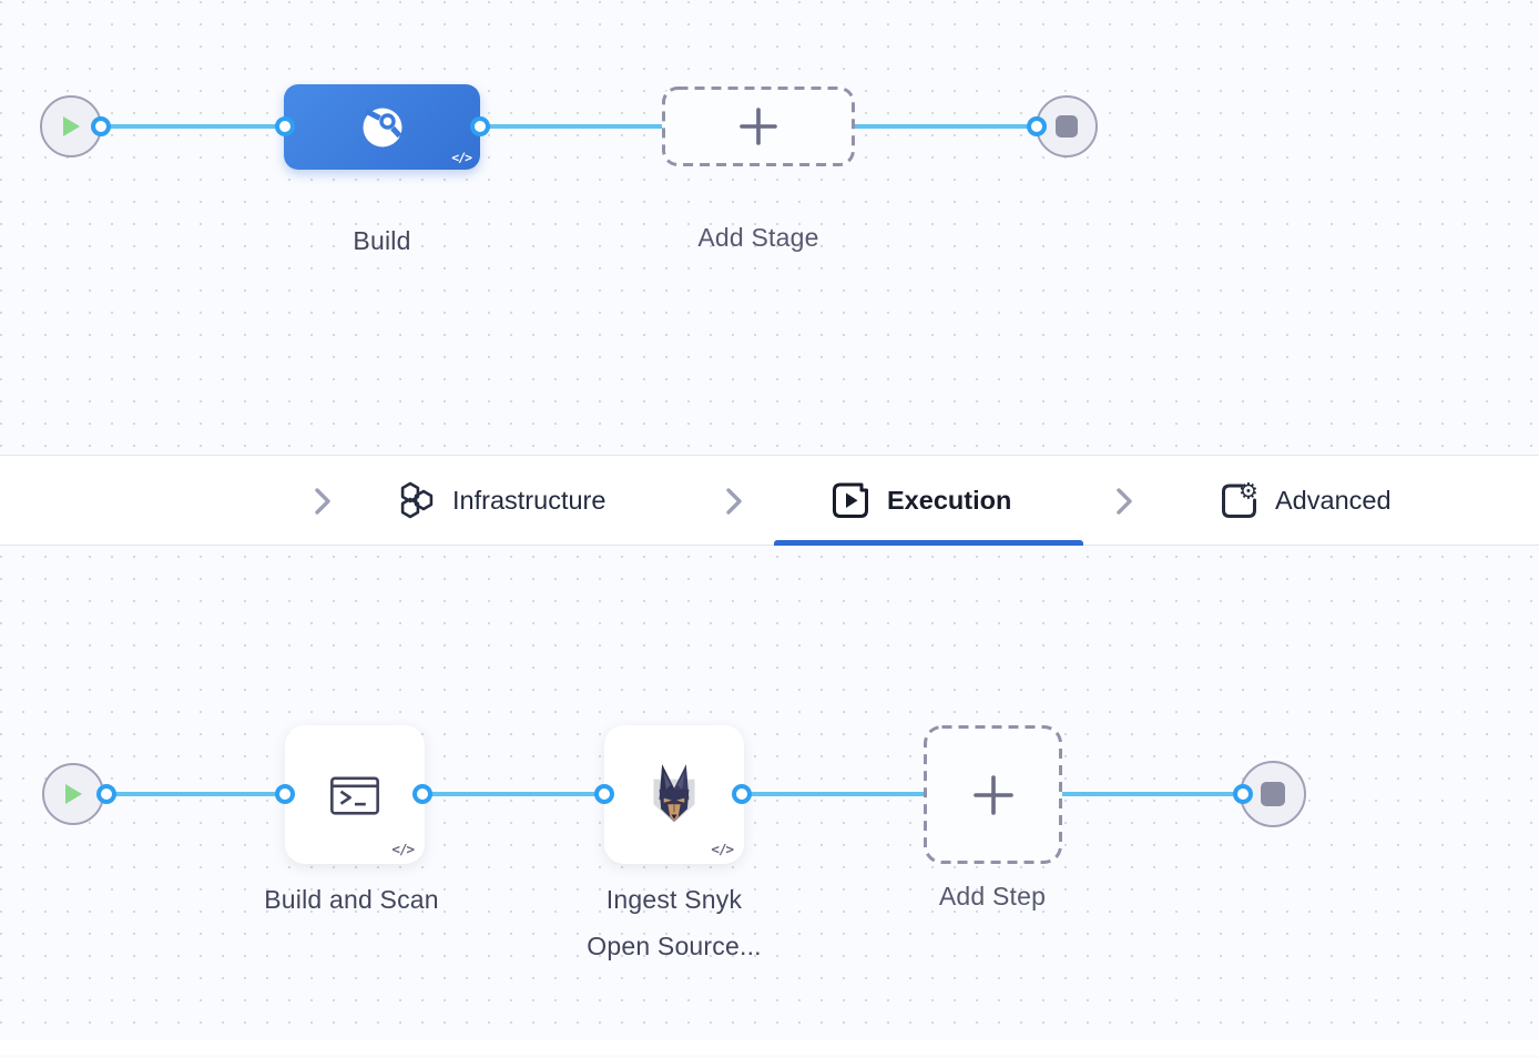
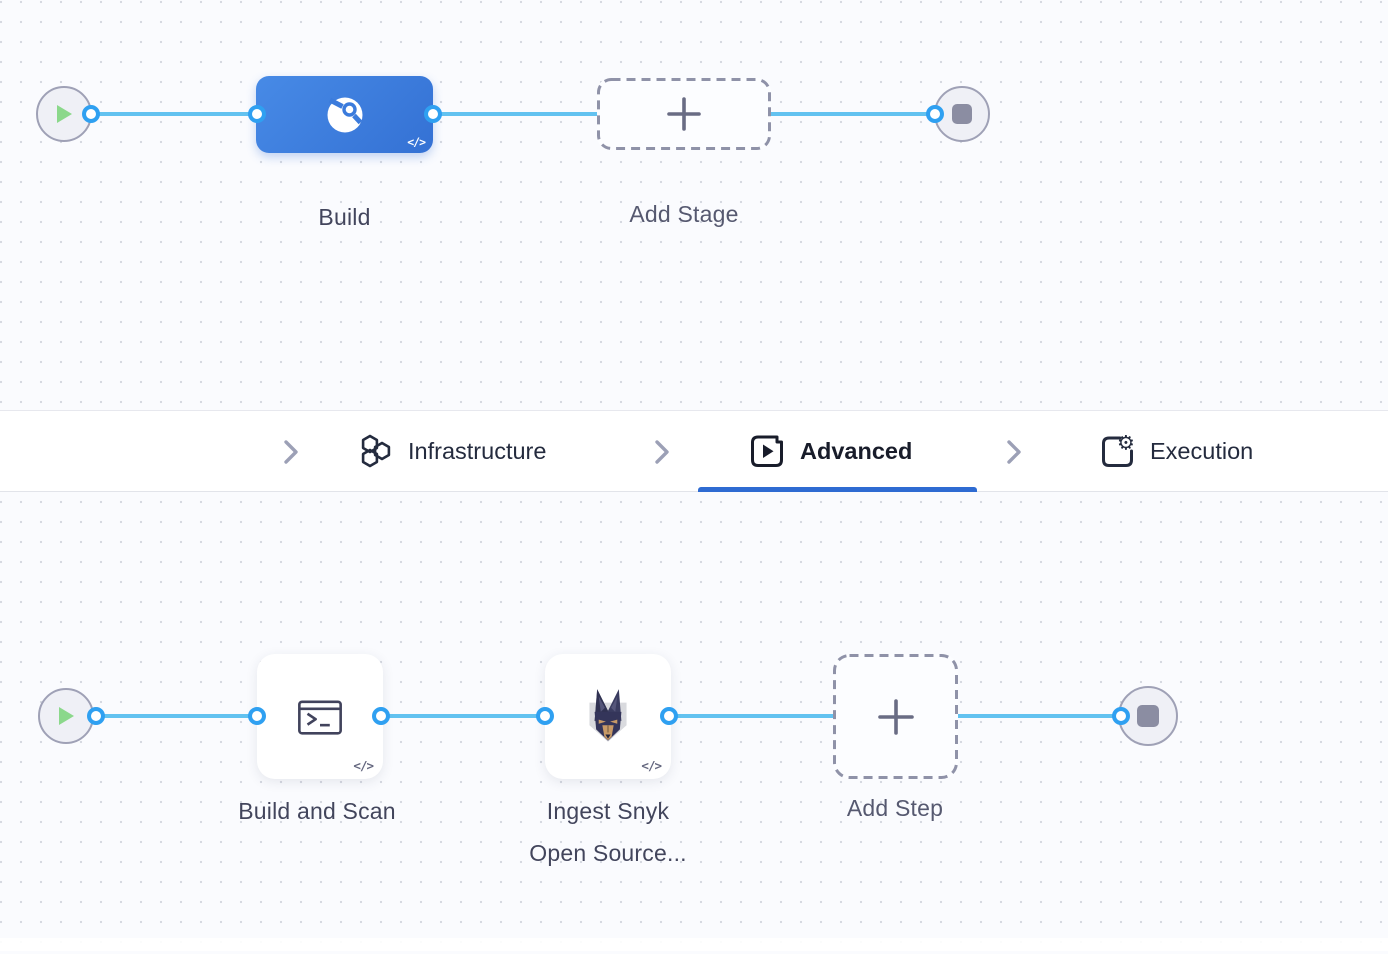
  </>
  Build
  Add Stage
  Infrastructure
- Execution
+ Advanced
  ⚙
- Advanced
+ Execution
  </>
  </>
  Build and Scan
  Ingest Snyk
  Open Source...
  Add Step
